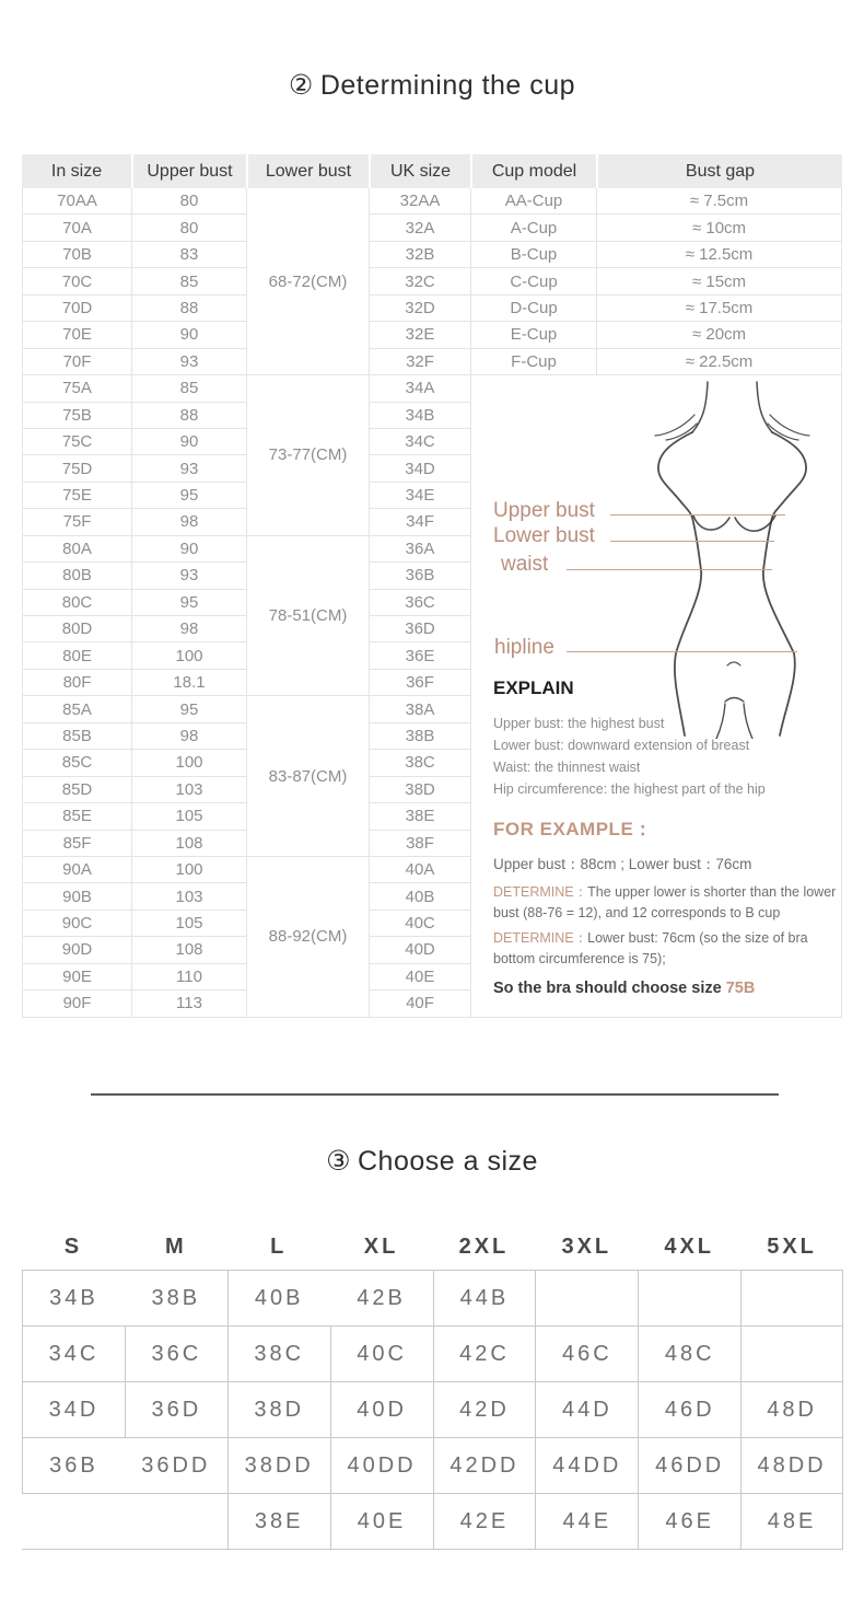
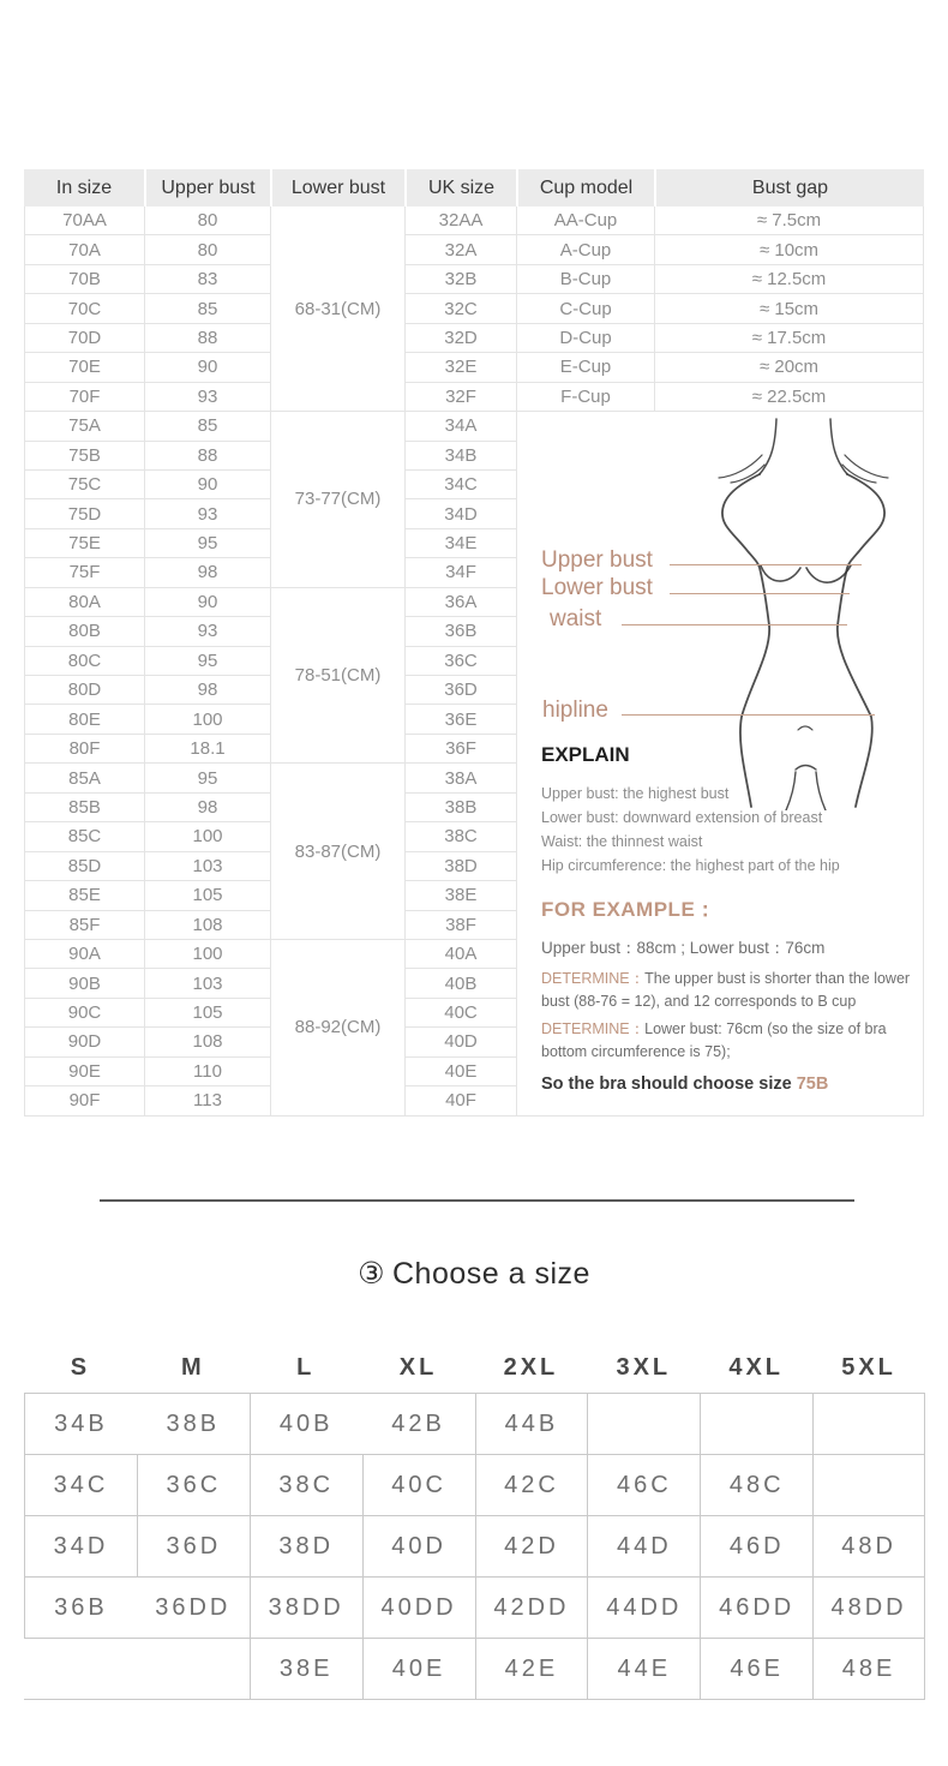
- ② Determining the cup
  In size	Upper bust	Lower bust	UK size	Cup model	Bust gap
- 70AA	80	68-72(CM)	32AA	AA-Cup	≈ 7.5cm
+ 70AA	80	68-31(CM)	32AA	AA-Cup	≈ 7.5cm
  70A	80	32A	A-Cup	≈ 10cm
  70B	83	32B	B-Cup	≈ 12.5cm
  70C	85	32C	C-Cup	≈ 15cm
  70D	88	32D	D-Cup	≈ 17.5cm
  70E	90	32E	E-Cup	≈ 20cm
  70F	93	32F	F-Cup	≈ 22.5cm
- 75A	85	73-77(CM)	34A	Upper bust Lower bust waist hipline EXPLAIN Upper bust: the highest bust Lower bust: downward extension of breast Waist: the thinnest waist Hip circumference: the highest part of the hip FOR EXAMPLE： Upper bust：88cm ; Lower bust：76cm DETERMINE：The upper lower is shorter than the lower bust (88-76 = 12), and 12 corresponds to B cup DETERMINE：Lower bust: 76cm (so the size of bra bottom circumference is 75); So the bra should choose size 75B
+ 75A	85	73-77(CM)	34A	Upper bust Lower bust waist hipline EXPLAIN Upper bust: the highest bust Lower bust: downward extension of breast Waist: the thinnest waist Hip circumference: the highest part of the hip FOR EXAMPLE： Upper bust：88cm ; Lower bust：76cm DETERMINE：The upper bust is shorter than the lower bust (88-76 = 12), and 12 corresponds to B cup DETERMINE：Lower bust: 76cm (so the size of bra bottom circumference is 75); So the bra should choose size 75B
  75B	88	34B
  75C	90	34C
  75D	93	34D
  75E	95	34E
  75F	98	34F
  80A	90	78-51(CM)	36A
  80B	93	36B
  80C	95	36C
  80D	98	36D
  80E	100	36E
  80F	18.1	36F
  85A	95	83-87(CM)	38A
  85B	98	38B
  85C	100	38C
  85D	103	38D
  85E	105	38E
  85F	108	38F
  90A	100	88-92(CM)	40A
  90B	103	40B
  90C	105	40C
  90D	108	40D
  90E	110	40E
  90F	113	40F
  ③ Choose a size
  S	M	L	XL	2XL	3XL	4XL	5XL
  34B	38B	40B	42B	44B
  34C	36C	38C	40C	42C	46C	48C
  34D	36D	38D	40D	42D	44D	46D	48D
  36B	36DD	38DD	40DD	42DD	44DD	46DD	48DD
  		38E	40E	42E	44E	46E	48E
